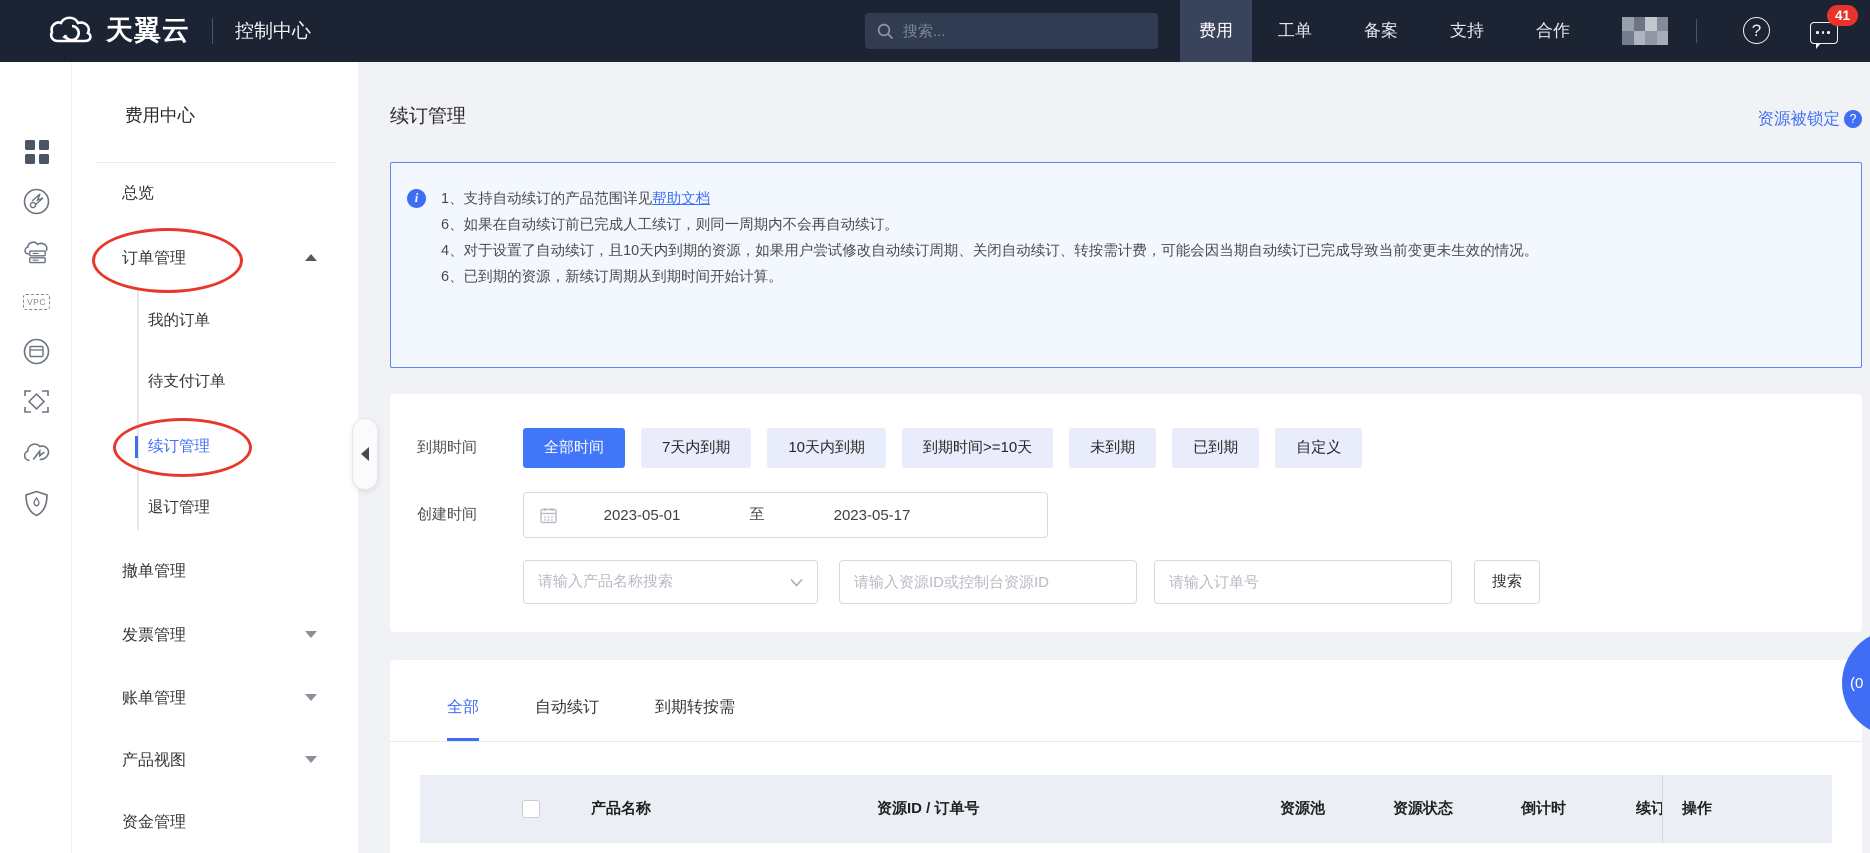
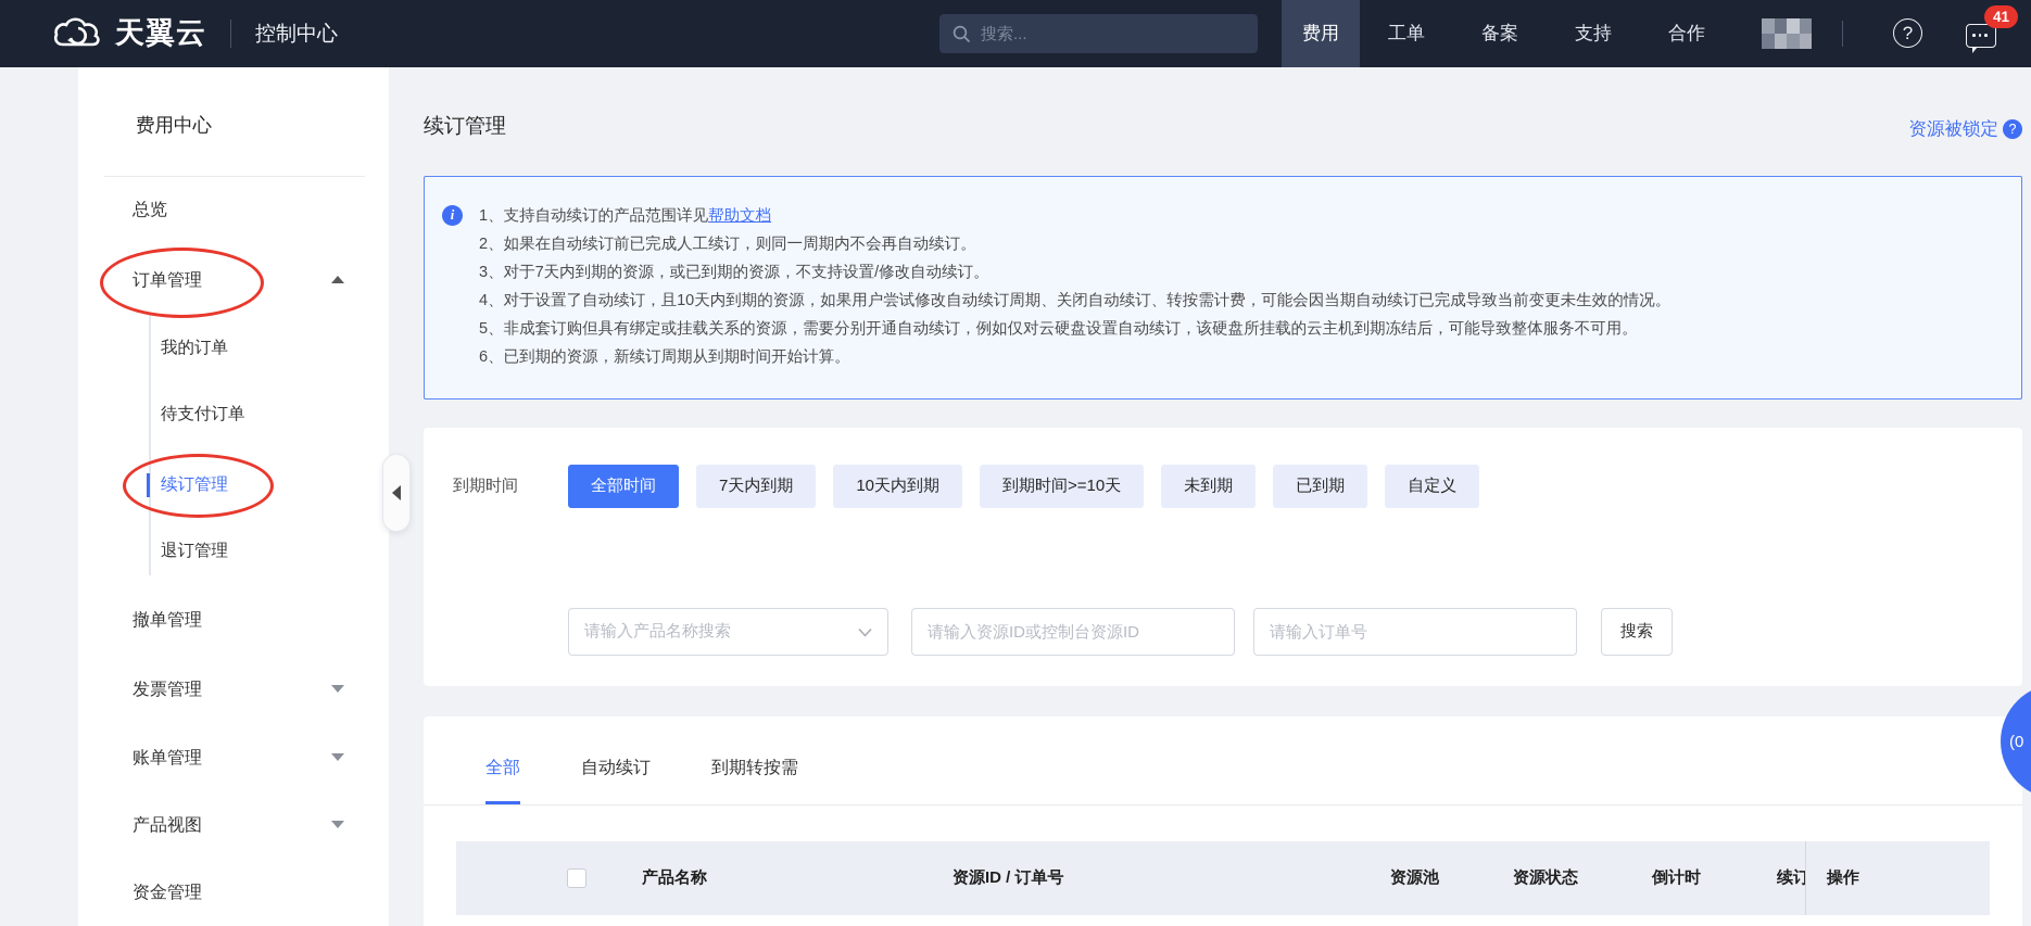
  天翼云
  控制中心
  搜索...
  费用
  工单
  备案
  支持
  合作
  ?
  41
- VPC
  费用中心
  总览
  订单管理
  我的订单
  待支付订单
  续订管理
  退订管理
  撤单管理
  发票管理
  账单管理
  产品视图
  资金管理
  续订管理
  资源被锁定
  ?
  i
  1、支持自动续订的产品范围详见帮助文档
- 6、如果在自动续订前已完成人工续订，则同一周期内不会再自动续订。
+ 2、如果在自动续订前已完成人工续订，则同一周期内不会再自动续订。
+ 3、对于7天内到期的资源，或已到期的资源，不支持设置/修改自动续订。
  4、对于设置了自动续订，且10天内到期的资源，如果用户尝试修改自动续订周期、关闭自动续订、转按需计费，可能会因当期自动续订已完成导致当前变更未生效的情况。
+ 5、非成套订购但具有绑定或挂载关系的资源，需要分别开通自动续订，例如仅对云硬盘设置自动续订，该硬盘所挂载的云主机到期冻结后，可能导致整体服务不可用。
  6、已到期的资源，新续订周期从到期时间开始计算。
  到期时间
  全部时间
  7天内到期
  10天内到期
  到期时间>=10天
  未到期
  已到期
  自定义
- 创建时间
- 2023-05-01
- 至
- 2023-05-17
  请输入产品名称搜索
  请输入资源ID或控制台资源ID
  请输入订单号
  搜索
  全部
  自动续订
  到期转按需
  产品名称
  资源ID / 订单号
  资源池
  资源状态
  倒计时
  续订
  操作
  (0
